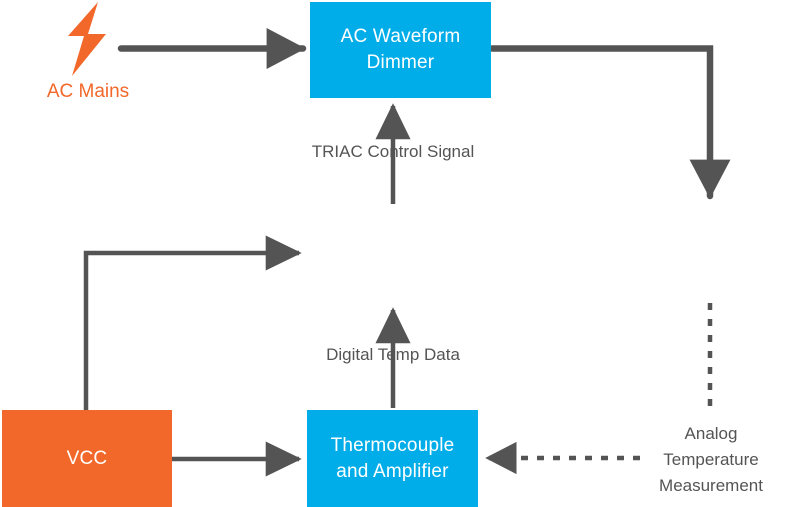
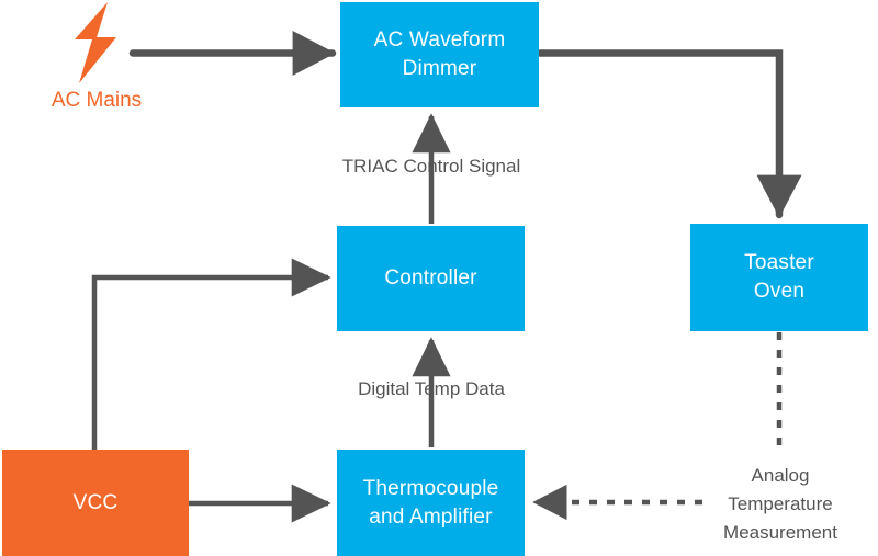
  AC Waveform
  Dimmer
+ Controller
+ Toaster
+ Oven
  Thermocouple
  and Amplifier
  VCC
  AC Mains
  TRIAC Control Signal
  Digital Temp Data
  Analog
  Temperature
  Measurement
